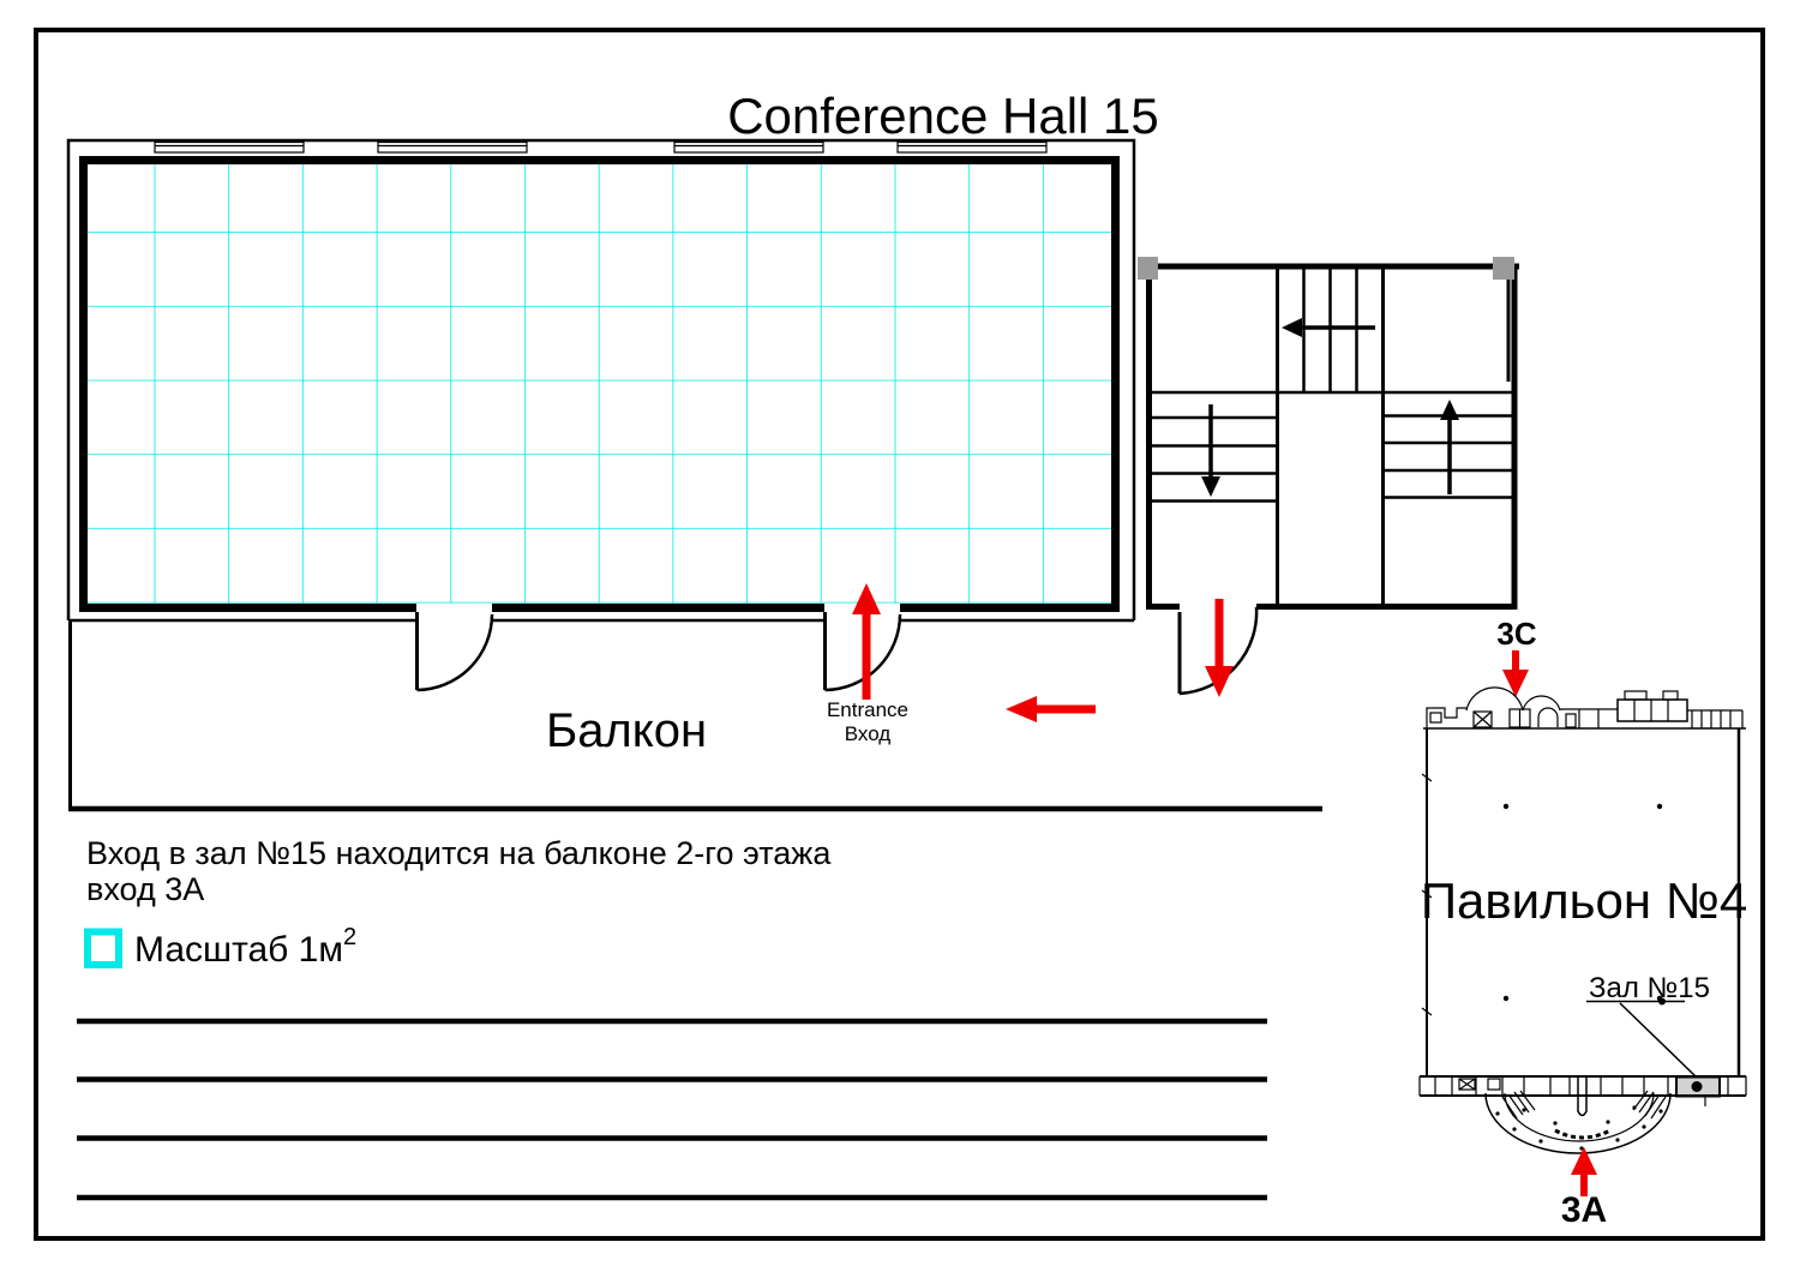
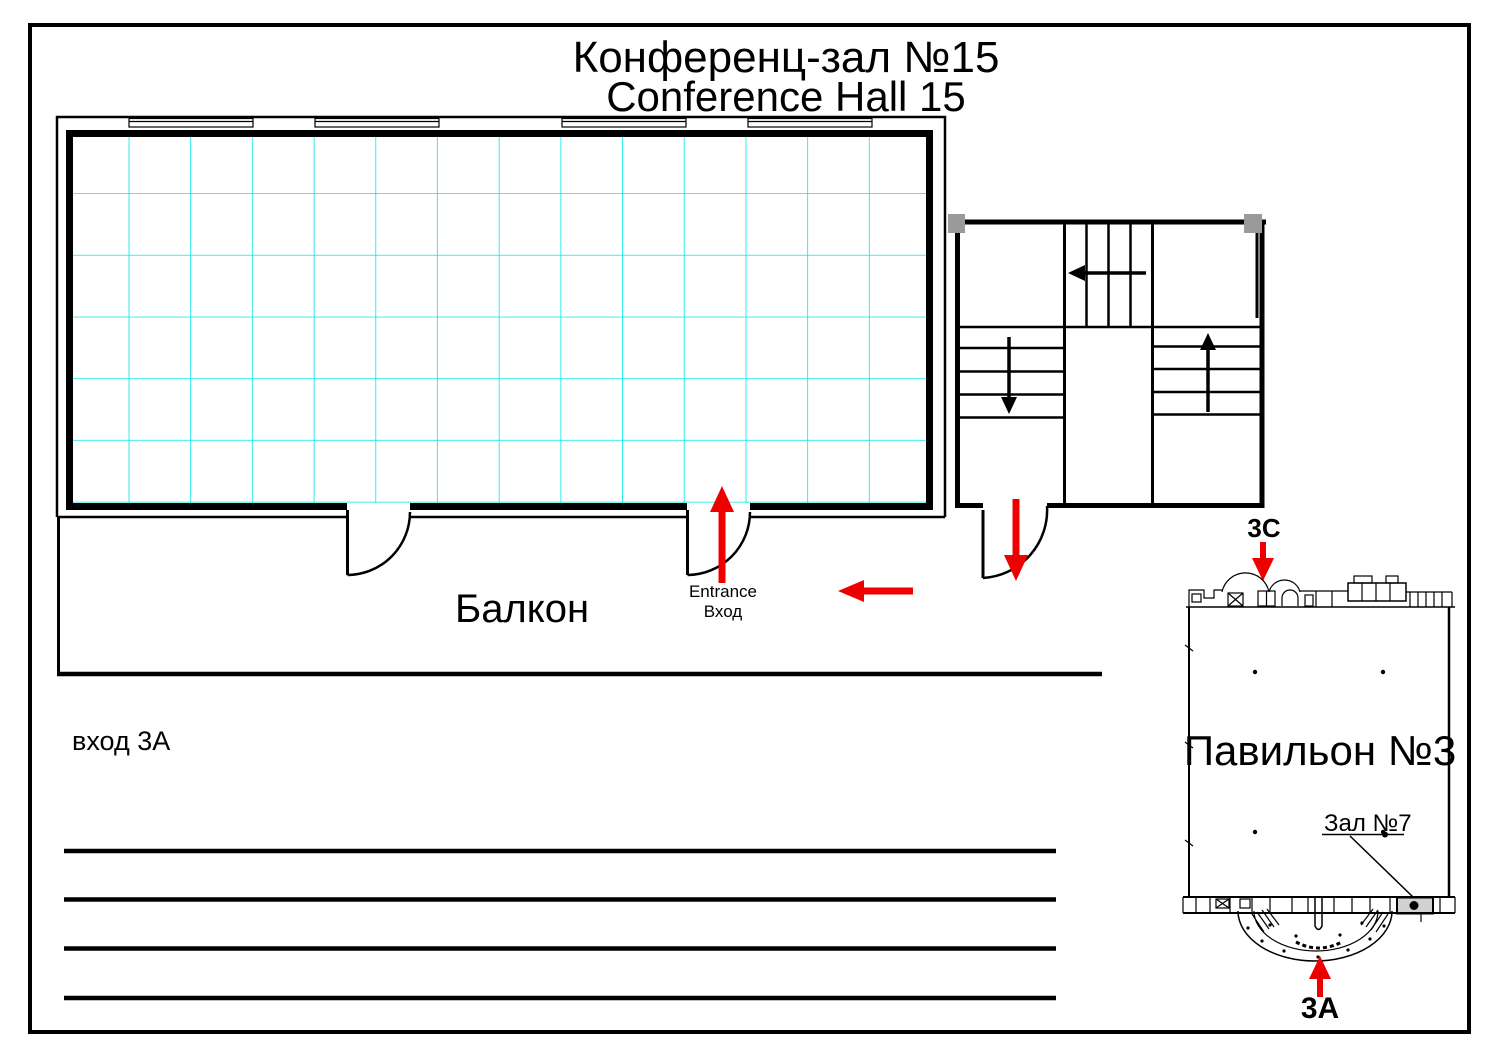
+ Конференц-зал №15
  Conference Hall 15
  Балкон
  Entrance
  Вход
  3С
- Павильон №4
+ Павильон №3
- Зал №15
+ Зал №7
  3А
- Вход в зал №15 находится на балконе 2-го этажа
  вход 3А
- Масштаб 1м2
